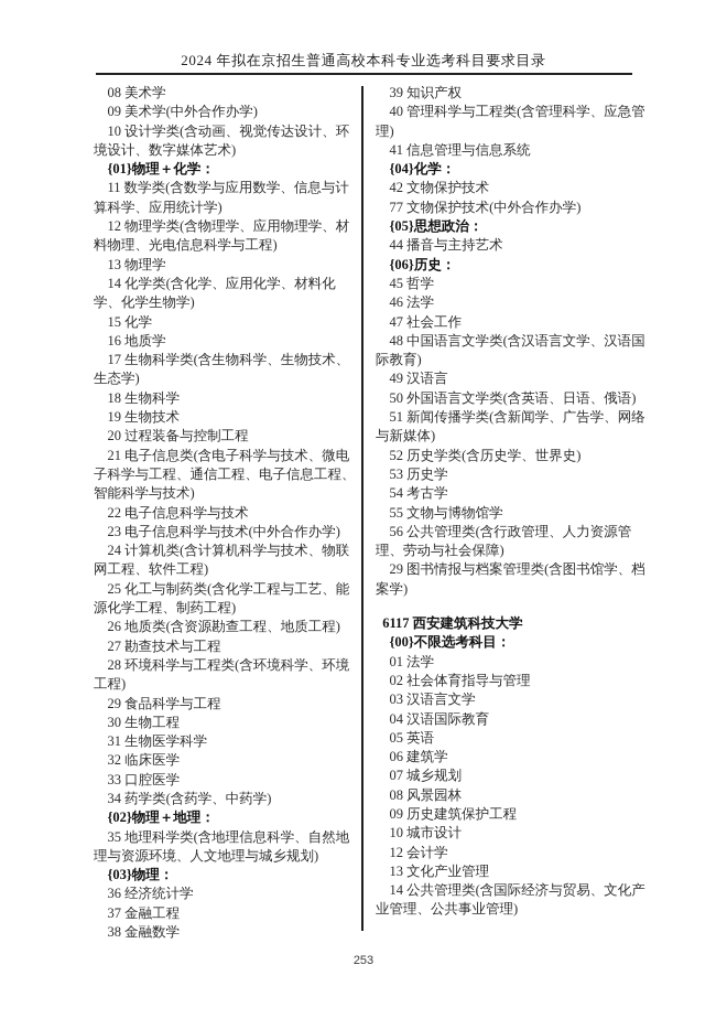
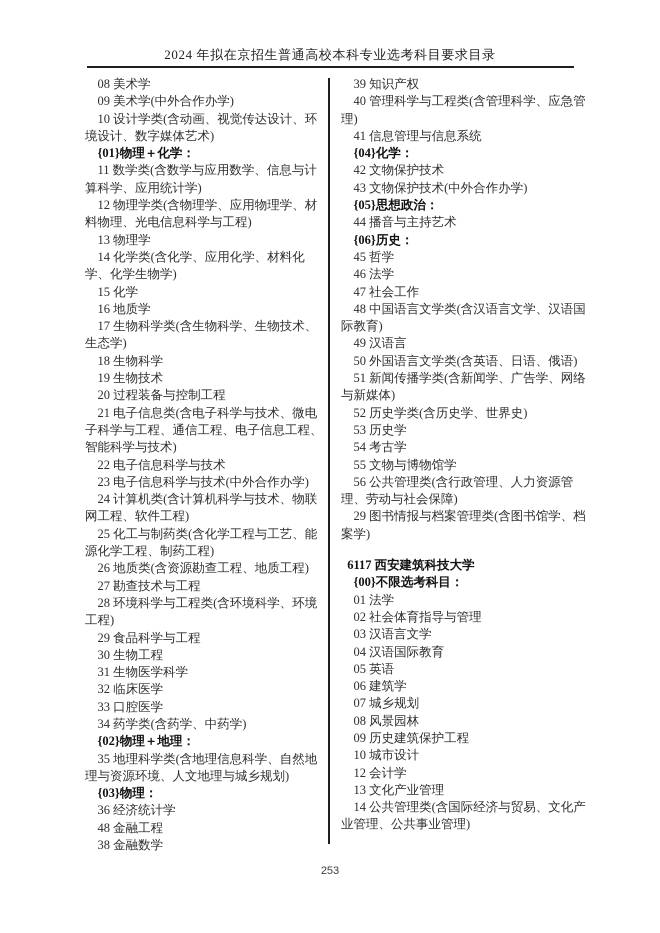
  2024 年拟在京招生普通高校本科专业选考科目要求目录
  08 美术学
  09 美术学(中外合作办学)
  10 设计学类(含动画、视觉传达设计、环境设计、数字媒体艺术)
  {01}物理＋化学：
  11 数学类(含数学与应用数学、信息与计算科学、应用统计学)
  12 物理学类(含物理学、应用物理学、材料物理、光电信息科学与工程)
  13 物理学
  14 化学类(含化学、应用化学、材料化学、化学生物学)
  15 化学
  16 地质学
  17 生物科学类(含生物科学、生物技术、生态学)
  18 生物科学
  19 生物技术
  20 过程装备与控制工程
  21 电子信息类(含电子科学与技术、微电子科学与工程、通信工程、电子信息工程、智能科学与技术)
  22 电子信息科学与技术
  23 电子信息科学与技术(中外合作办学)
  24 计算机类(含计算机科学与技术、物联网工程、软件工程)
  25 化工与制药类(含化学工程与工艺、能源化学工程、制药工程)
  26 地质类(含资源勘查工程、地质工程)
  27 勘查技术与工程
  28 环境科学与工程类(含环境科学、环境工程)
  29 食品科学与工程
  30 生物工程
  31 生物医学科学
  32 临床医学
  33 口腔医学
  34 药学类(含药学、中药学)
  {02}物理＋地理：
  35 地理科学类(含地理信息科学、自然地理与资源环境、人文地理与城乡规划)
  {03}物理：
  36 经济统计学
- 37 金融工程
+ 48 金融工程
  38 金融数学
  39 知识产权
  40 管理科学与工程类(含管理科学、应急管理)
  41 信息管理与信息系统
  {04}化学：
  42 文物保护技术
- 77 文物保护技术(中外合作办学)
+ 43 文物保护技术(中外合作办学)
  {05}思想政治：
  44 播音与主持艺术
  {06}历史：
  45 哲学
  46 法学
  47 社会工作
  48 中国语言文学类(含汉语言文学、汉语国际教育)
  49 汉语言
  50 外国语言文学类(含英语、日语、俄语)
  51 新闻传播学类(含新闻学、广告学、网络与新媒体)
  52 历史学类(含历史学、世界史)
  53 历史学
  54 考古学
  55 文物与博物馆学
  56 公共管理类(含行政管理、人力资源管理、劳动与社会保障)
  29 图书情报与档案管理类(含图书馆学、档案学)
  6117 西安建筑科技大学
  {00}不限选考科目：
  01 法学
  02 社会体育指导与管理
  03 汉语言文学
  04 汉语国际教育
  05 英语
  06 建筑学
  07 城乡规划
  08 风景园林
  09 历史建筑保护工程
  10 城市设计
  12 会计学
  13 文化产业管理
  14 公共管理类(含国际经济与贸易、文化产业管理、公共事业管理)
  253
